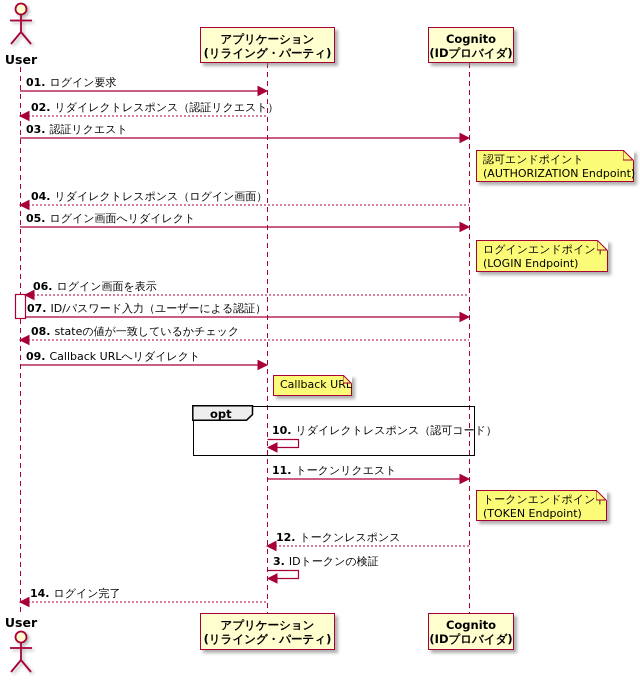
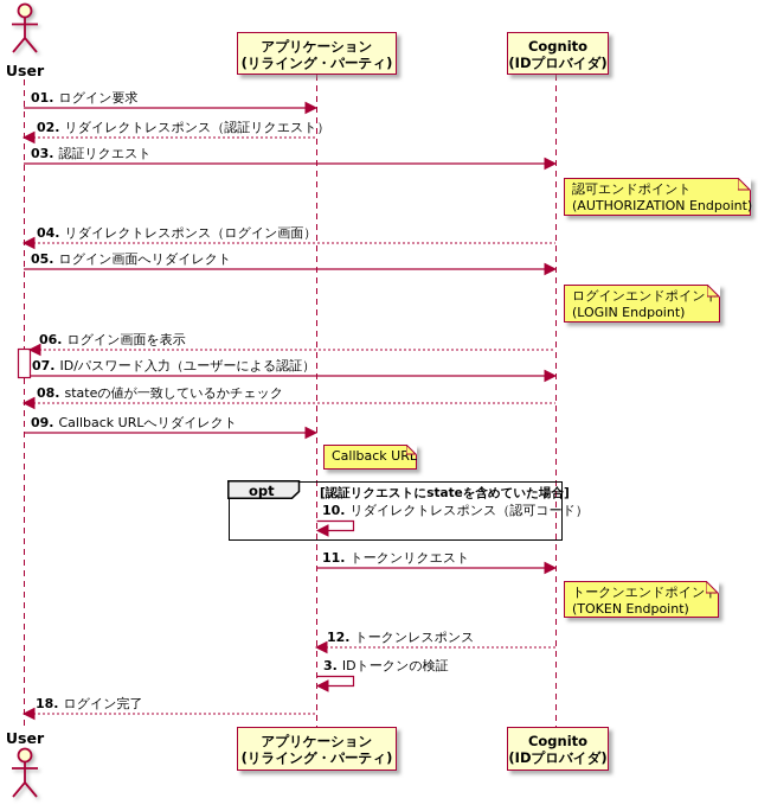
  User
  User
  アプリケーション
  (リライング・パーティ)
  Cognito
  (IDプロバイダ)
  アプリケーション
  (リライング・パーティ)
  Cognito
  (IDプロバイダ)
  01. ログイン要求
  02. リダイレクトレスポンス（認証リクエスト）
  03. 認証リクエスト
  04. リダイレクトレスポンス（ログイン画面）
  05. ログイン画面へリダイレクト
  06. ログイン画面を表示
  07. ID/パスワード入力（ユーザーによる認証）
  08. stateの値が一致しているかチェック
  09. Callback URLへリダイレクト
  10. リダイレクトレスポンス（認可コード）
  11. トークンリクエスト
  12. トークンレスポンス
  3. IDトークンの検証
- 14. ログイン完了
+ 18. ログイン完了
  認可エンドポイント
  (AUTHORIZATION Endpoint)
  ログインエンドポイン
  (LOGIN Endpoint)
  Callback URL
  トークンエンドポイン
  (TOKEN Endpoint)
  opt
+ [認証リクエストにstateを含めていた場合]
